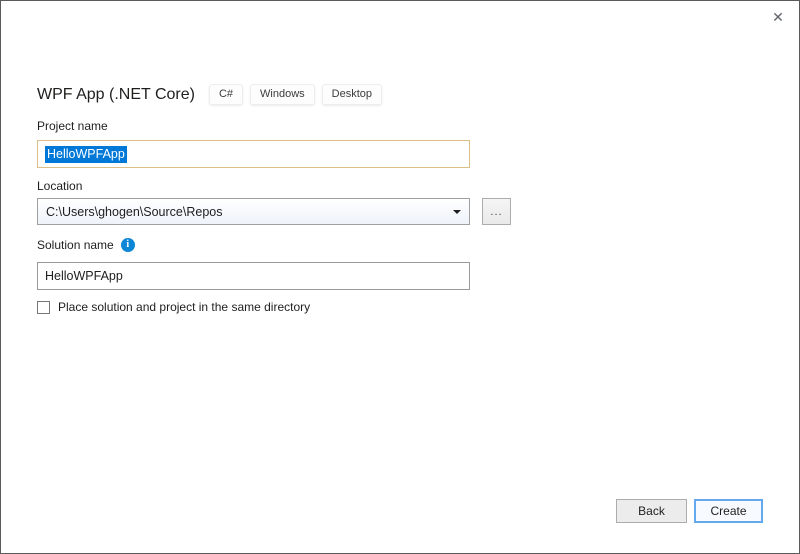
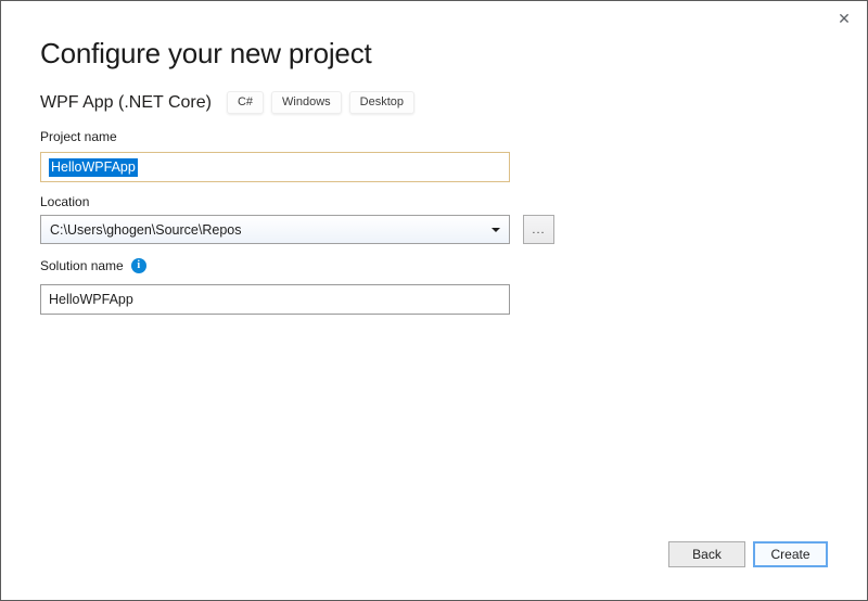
  ✕
+ Configure your new project
  WPF App (.NET Core)
  C#
  Windows
  Desktop
  Project name
  HelloWPFApp
  Location
  C:\Users\ghogen\Source\Repos
  ...
  Solution name
  i
  HelloWPFApp
- Place solution and project in the same directory
  Back
  Create
